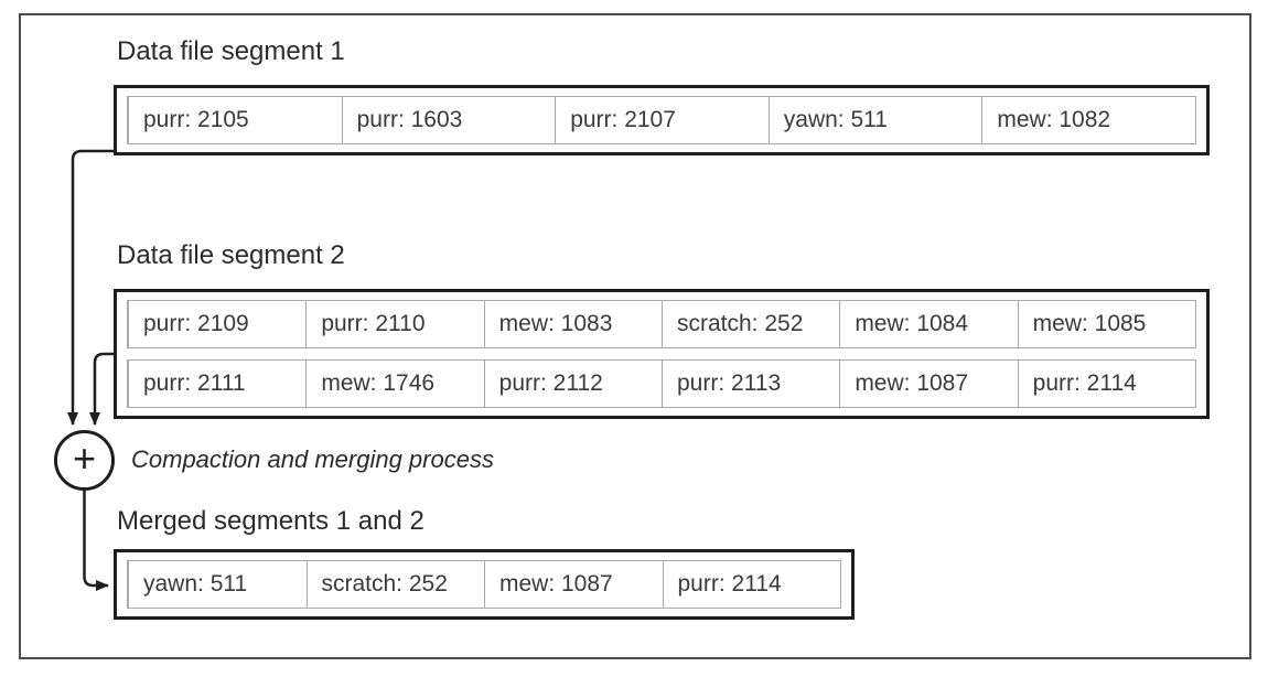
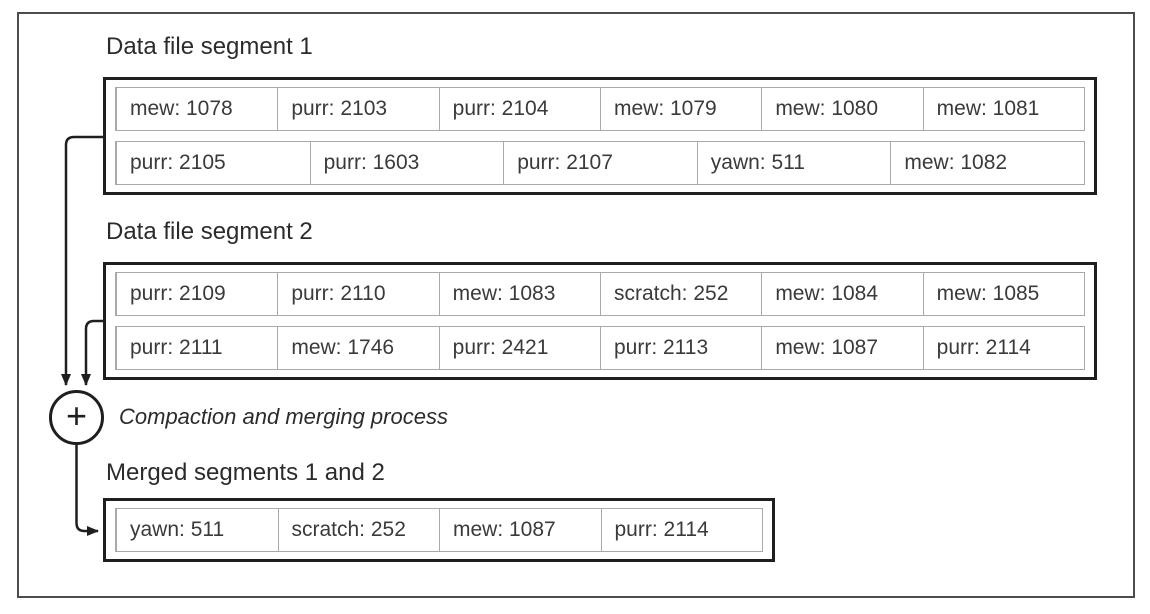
  Data file segment 1
+ mew: 1078
+ purr: 2103
+ purr: 2104
+ mew: 1079
+ mew: 1080
+ mew: 1081
  purr: 2105
  purr: 1603
  purr: 2107
  yawn: 511
  mew: 1082
  Data file segment 2
  purr: 2109
  purr: 2110
  mew: 1083
  scratch: 252
  mew: 1084
  mew: 1085
  purr: 2111
  mew: 1746
- purr: 2112
+ purr: 2421
  purr: 2113
  mew: 1087
  purr: 2114
  +
  Compaction and merging process
  Merged segments 1 and 2
  yawn: 511
  scratch: 252
  mew: 1087
  purr: 2114
